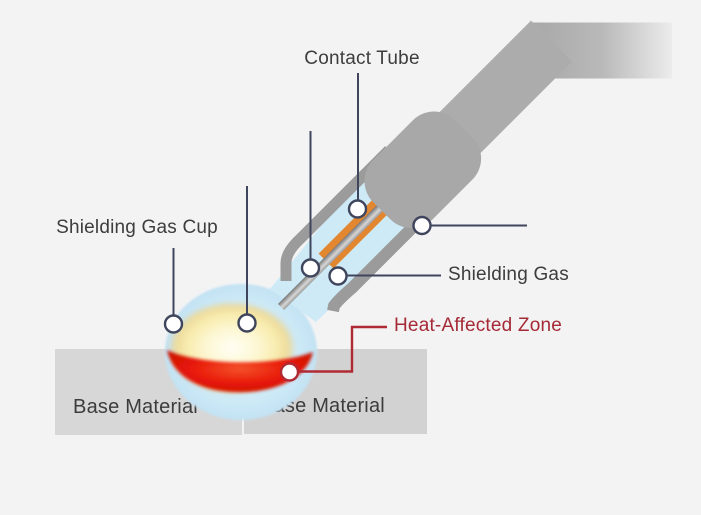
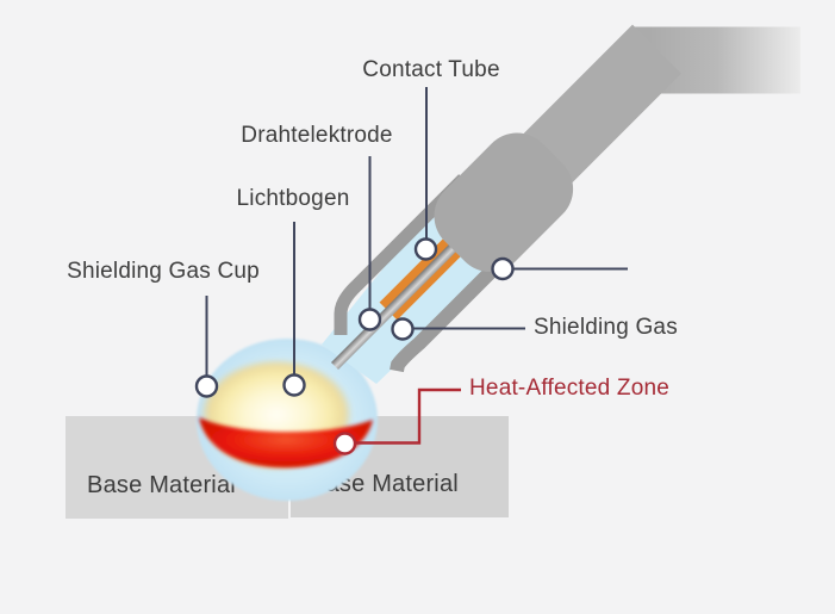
  Base Material
  se Material
  Contact Tube
+ Drahtelektrode
+ Lichtbogen
  Shielding Gas Cup
  Shielding Gas
  Heat-Affected Zone
